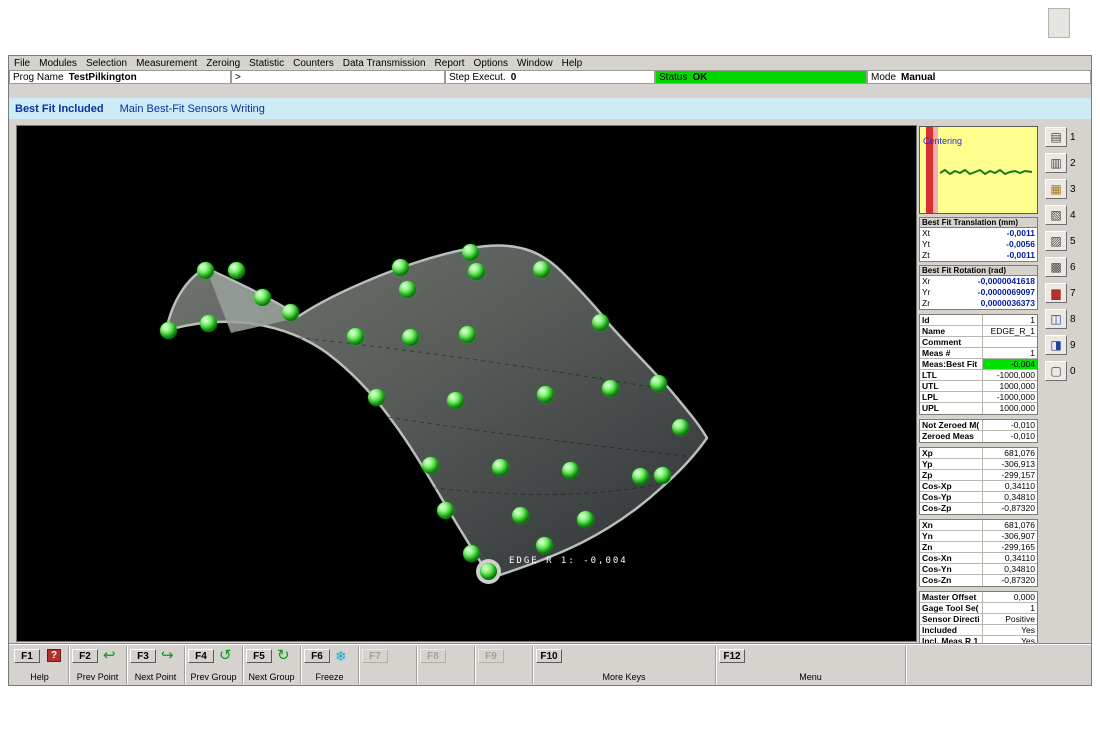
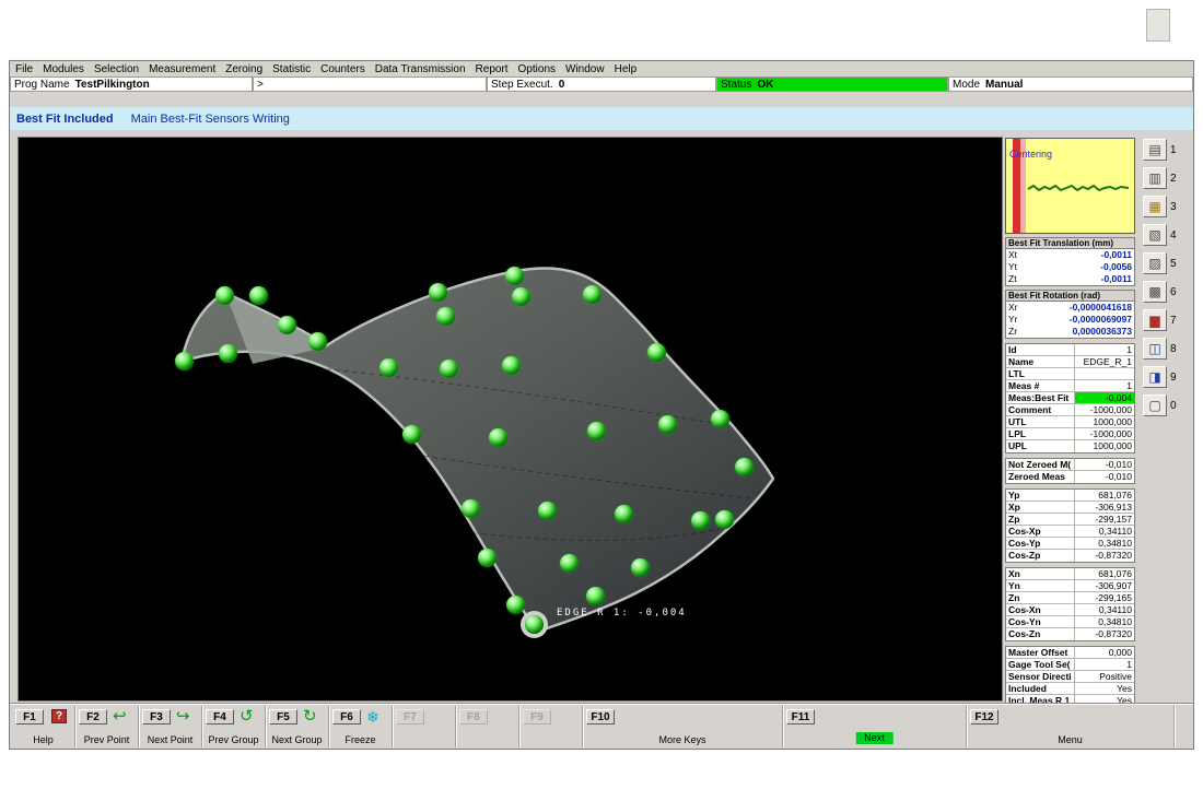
  File
  Modules
  Selection
  Measurement
  Zeroing
  Statistic
  Counters
  Data Transmission
  Report
  Options
  Window
  Help
  Prog Name
  TestPilkington
  >
  Step Execut.
  0
  Status
  OK
  Mode
  Manual
  Best Fit Included
  Main Best-Fit Sensors Writing
  EDGE R 1: -0,004
  Centering
  Best Fit Translation (mm)
  Xt
  -0,0011
  Yt
  -0,0056
  Zt
  -0,0011
  Best Fit Rotation (rad)
  Xr
  -0,0000041618
  Yr
  -0,0000069097
  Zr
  0,0000036373
  Id
  1
  Name
  EDGE_R_1
- Comment
+ LTL
  Meas #
  1
  Meas:Best Fit
  -0,004
- LTL
+ Comment
  -1000,000
  UTL
  1000,000
  LPL
  -1000,000
  UPL
  1000,000
  Not Zeroed M(
  -0,010
  Zeroed Meas
  -0,010
- Xp
+ Yp
  681,076
- Yp
+ Xp
  -306,913
  Zp
  -299,157
  Cos-Xp
  0,34110
  Cos-Yp
  0,34810
  Cos-Zp
  -0,87320
  Xn
  681,076
  Yn
  -306,907
  Zn
  -299,165
  Cos-Xn
  0,34110
  Cos-Yn
  0,34810
  Cos-Zn
  -0,87320
  Master Offset
  0,000
  Gage Tool Se(
  1
  Sensor Directi
  Positive
  Included
  Yes
  Incl. Meas R 1
  Yes
  ▤
  1
  ▥
  2
  ▦
  3
  ▧
  4
  ▨
  5
  ▩
  6
  ▆
  7
  ◫
  8
  ◨
  9
  ▢
  0
  F1
  ?
  Help
  F2
  ↩
  Prev Point
  F3
  ↪
  Next Point
  F4
  ↺
  Prev Group
  F5
  ↻
  Next Group
  F6
  ❄
  Freeze
  F7
  F8
  F9
  F10
  More Keys
+ F11
+ Next
  F12
  Menu
